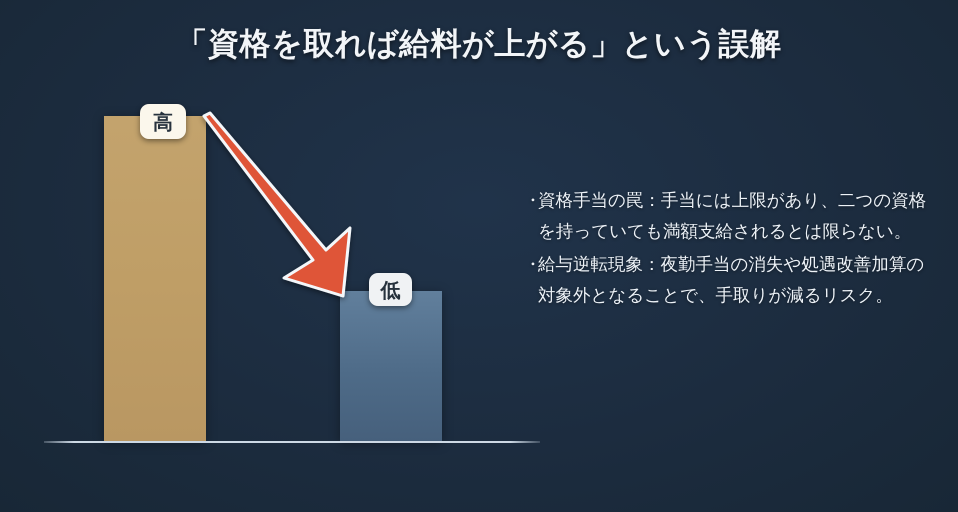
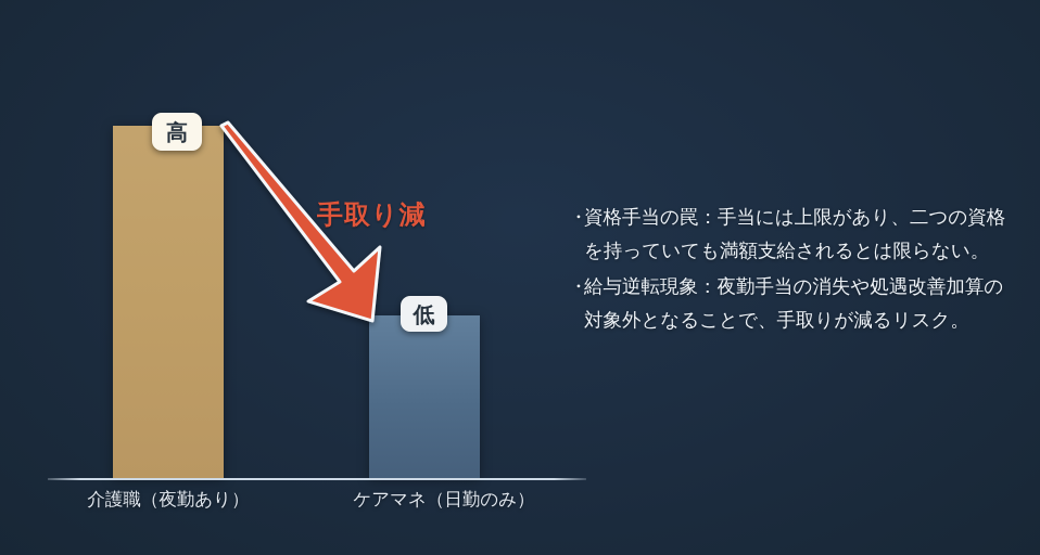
- 「資格を取れば給料が上がる」という誤解
  高
  低
+ 介護職（夜勤あり）
+ ケアマネ（日勤のみ）
+ 手取り減
  ・
  資格手当の罠：手当には上限があり、二つの資格を持っていても満額支給されるとは限らない。
  ・
  給与逆転現象：夜勤手当の消失や処遇改善加算の対象外となることで、手取りが減るリスク。
